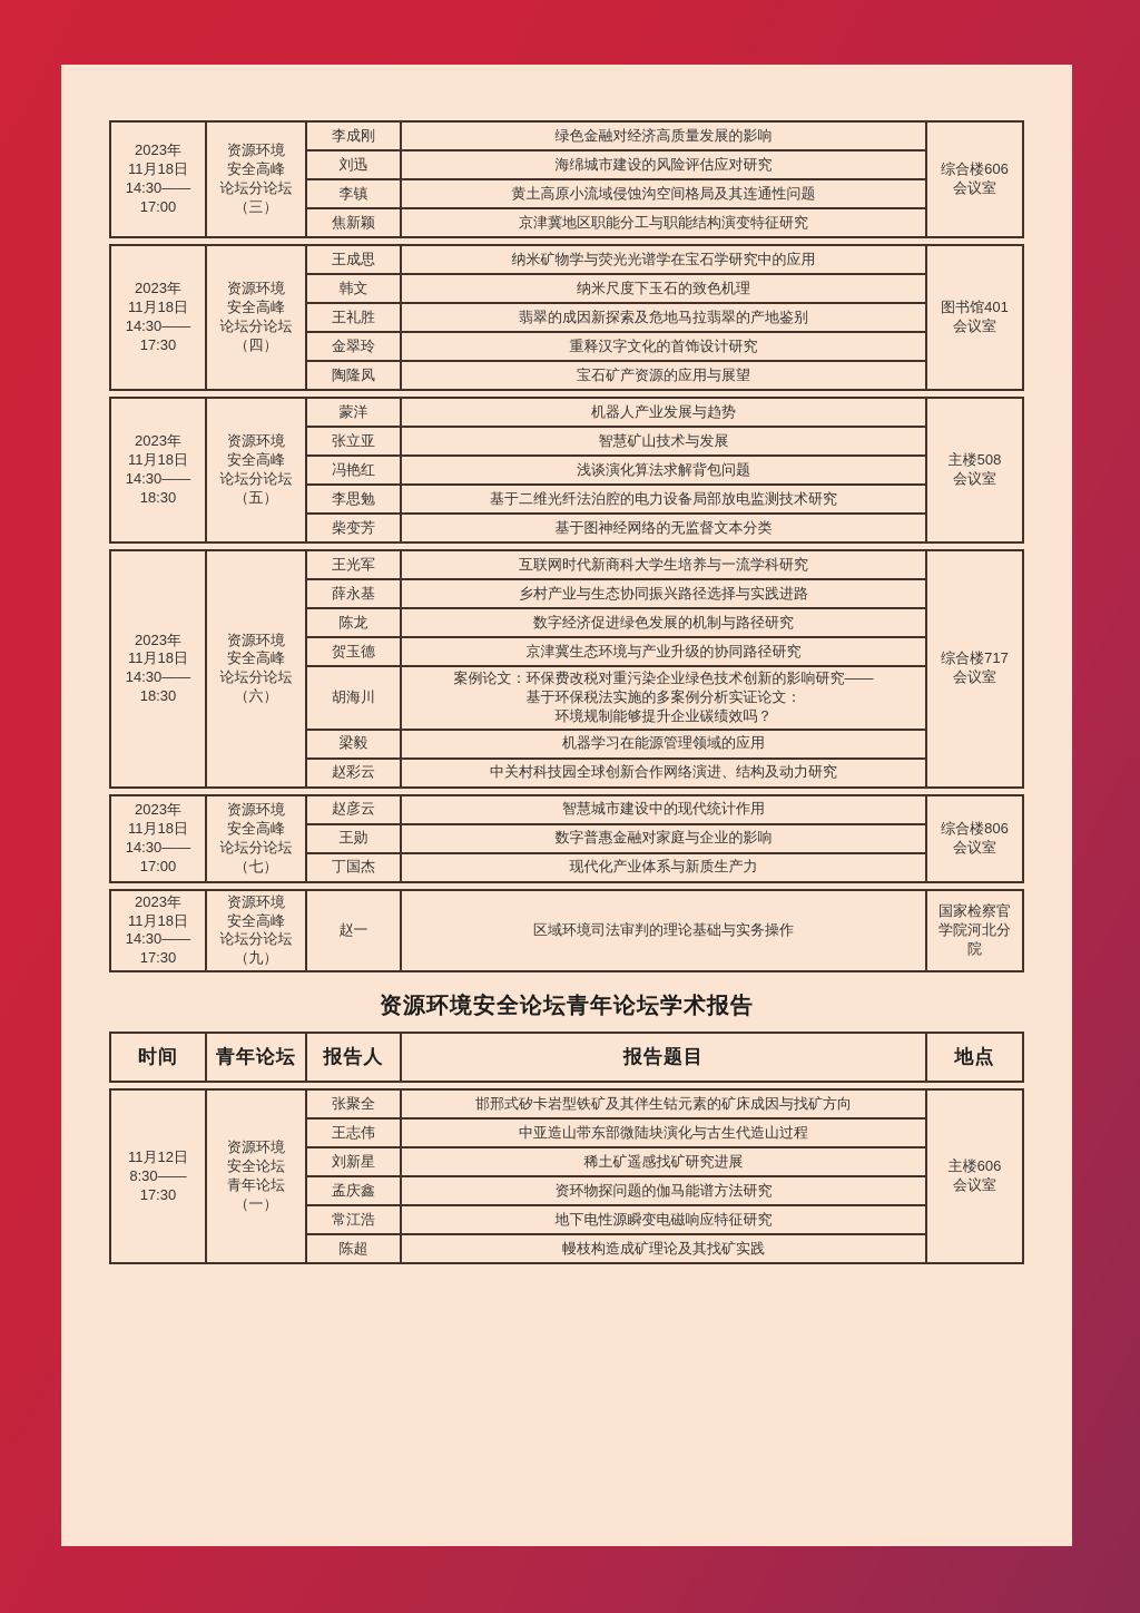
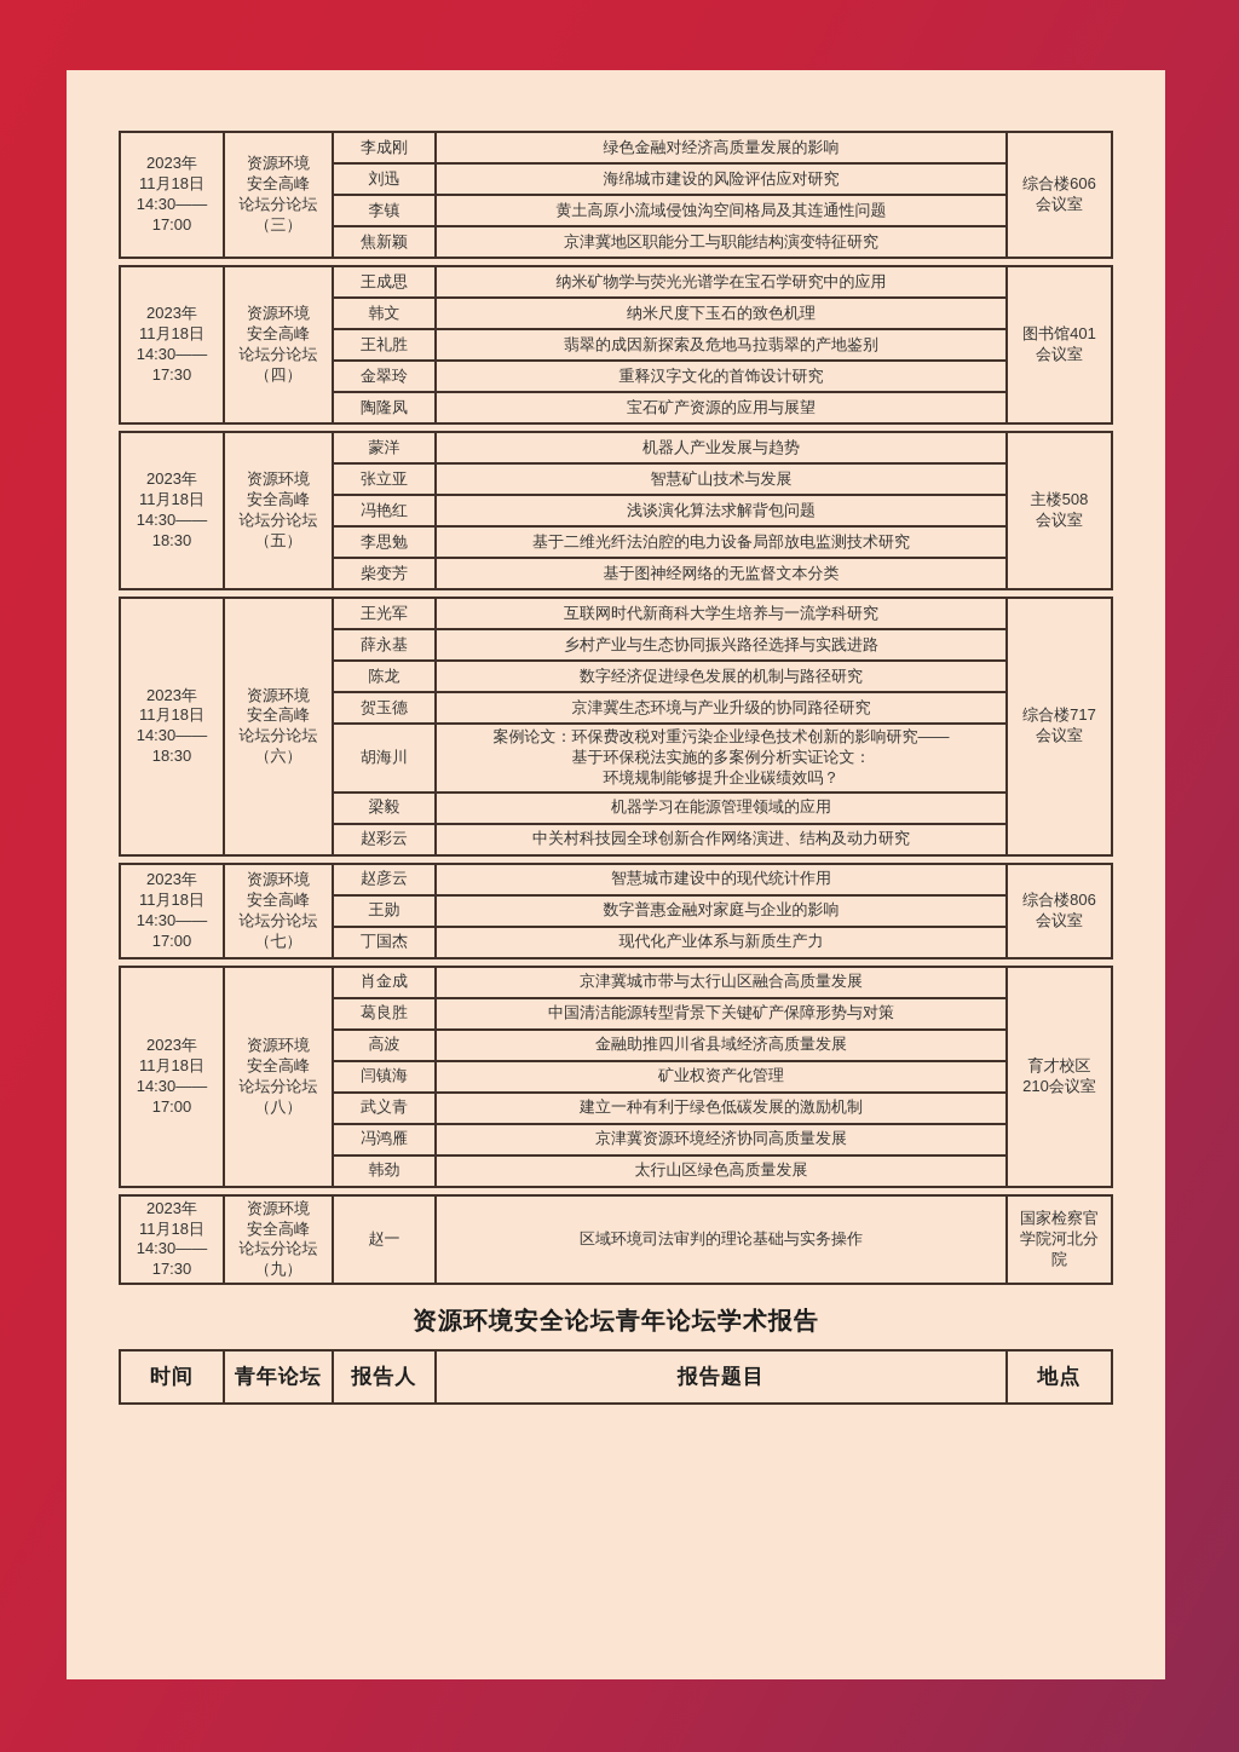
  2023年 11月18日 14:30—— 17:00	资源环境 安全高峰 论坛分论坛 （三）	李成刚	绿色金融对经济高质量发展的影响	综合楼606 会议室
  刘迅	海绵城市建设的风险评估应对研究
  李镇	黄土高原小流域侵蚀沟空间格局及其连通性问题
  焦新颖	京津冀地区职能分工与职能结构演变特征研究
  2023年 11月18日 14:30—— 17:30	资源环境 安全高峰 论坛分论坛 （四）	王成思	纳米矿物学与荧光光谱学在宝石学研究中的应用	图书馆401 会议室
  韩文	纳米尺度下玉石的致色机理
  王礼胜	翡翠的成因新探索及危地马拉翡翠的产地鉴别
  金翠玲	重释汉字文化的首饰设计研究
  陶隆凤	宝石矿产资源的应用与展望
  2023年 11月18日 14:30—— 18:30	资源环境 安全高峰 论坛分论坛 （五）	蒙洋	机器人产业发展与趋势	主楼508 会议室
  张立亚	智慧矿山技术与发展
  冯艳红	浅谈演化算法求解背包问题
  李思勉	基于二维光纤法泊腔的电力设备局部放电监测技术研究
  柴变芳	基于图神经网络的无监督文本分类
  2023年 11月18日 14:30—— 18:30	资源环境 安全高峰 论坛分论坛 （六）	王光军	互联网时代新商科大学生培养与一流学科研究	综合楼717 会议室
  薛永基	乡村产业与生态协同振兴路径选择与实践进路
  陈龙	数字经济促进绿色发展的机制与路径研究
  贺玉德	京津冀生态环境与产业升级的协同路径研究
  胡海川	案例论文：环保费改税对重污染企业绿色技术创新的影响研究—— 基于环保税法实施的多案例分析实证论文： 环境规制能够提升企业碳绩效吗？
  梁毅	机器学习在能源管理领域的应用
  赵彩云	中关村科技园全球创新合作网络演进、结构及动力研究
  2023年 11月18日 14:30—— 17:00	资源环境 安全高峰 论坛分论坛 （七）	赵彦云	智慧城市建设中的现代统计作用	综合楼806 会议室
  王勋	数字普惠金融对家庭与企业的影响
  丁国杰	现代化产业体系与新质生产力
+ 2023年 11月18日 14:30—— 17:00	资源环境 安全高峰 论坛分论坛 （八）	肖金成	京津冀城市带与太行山区融合高质量发展	育才校区 210会议室
+ 葛良胜	中国清洁能源转型背景下关键矿产保障形势与对策
+ 高波	金融助推四川省县域经济高质量发展
+ 闫镇海	矿业权资产化管理
+ 武义青	建立一种有利于绿色低碳发展的激励机制
+ 冯鸿雁	京津冀资源环境经济协同高质量发展
+ 韩劲	太行山区绿色高质量发展
  2023年 11月18日 14:30—— 17:30	资源环境 安全高峰 论坛分论坛 （九）	赵一	区域环境司法审判的理论基础与实务操作	国家检察官 学院河北分院
  资源环境安全论坛青年论坛学术报告
  时间	青年论坛	报告人	报告题目	地点
- 11月12日 8:30—— 17:30	资源环境 安全论坛 青年论坛 （一）	张聚全	邯邢式矽卡岩型铁矿及其伴生钴元素的矿床成因与找矿方向	主楼606 会议室
- 王志伟	中亚造山带东部微陆块演化与古生代造山过程
- 刘新星	稀土矿遥感找矿研究进展
- 孟庆鑫	资环物探问题的伽马能谱方法研究
- 常江浩	地下电性源瞬变电磁响应特征研究
- 陈超	幔枝构造成矿理论及其找矿实践
